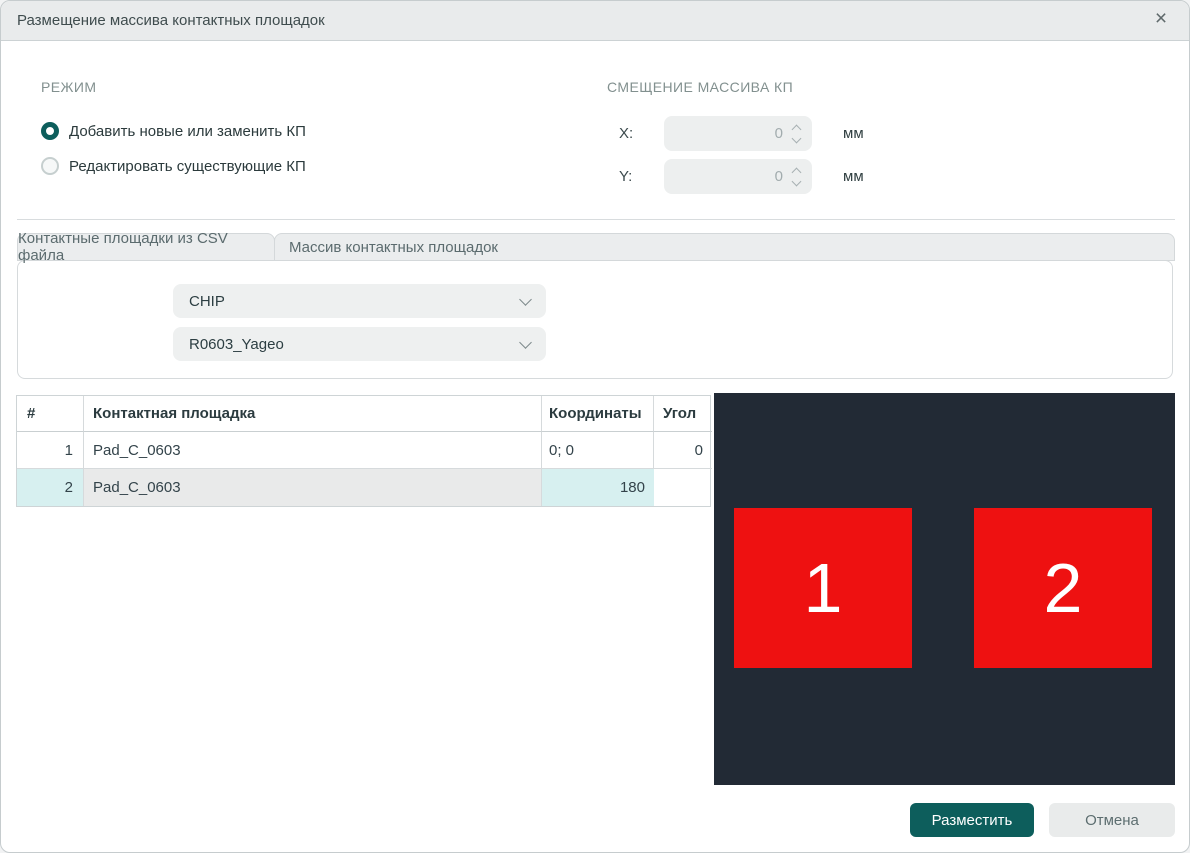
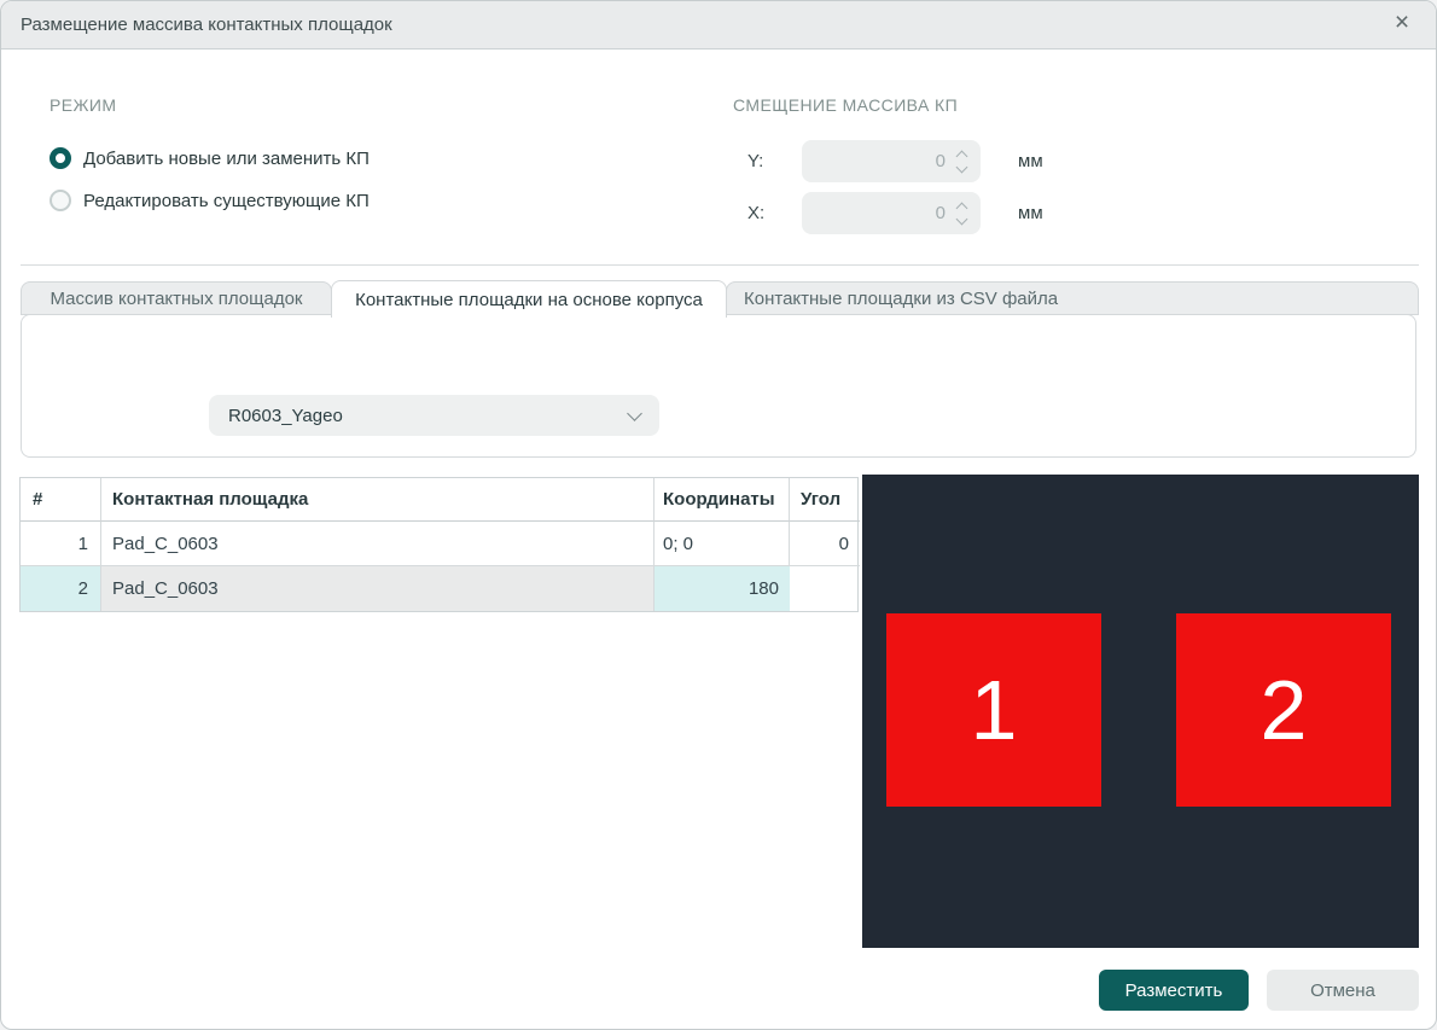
  Размещение массива контактных площадок
  ×
  РЕЖИМ
  Добавить новые или заменить КП
  Редактировать существующие КП
  СМЕЩЕНИЕ МАССИВА КП
- X:
+ Y:
  0
  мм
- Y:
+ X:
  0
  мм
- Контактные площадки из CSV файла
+ Массив контактных площадок
+ Контактные площадки на основе корпуса
- Массив контактных площадок
+ Контактные площадки из CSV файла
- CHIP
  R0603_Yageo
  #
  Контактная площадка
  Координаты
  Угол
  1
  Pad_C_0603
  0; 0
  0
  2
  Pad_C_0603
  180
  1
  2
  Разместить
  Отмена
